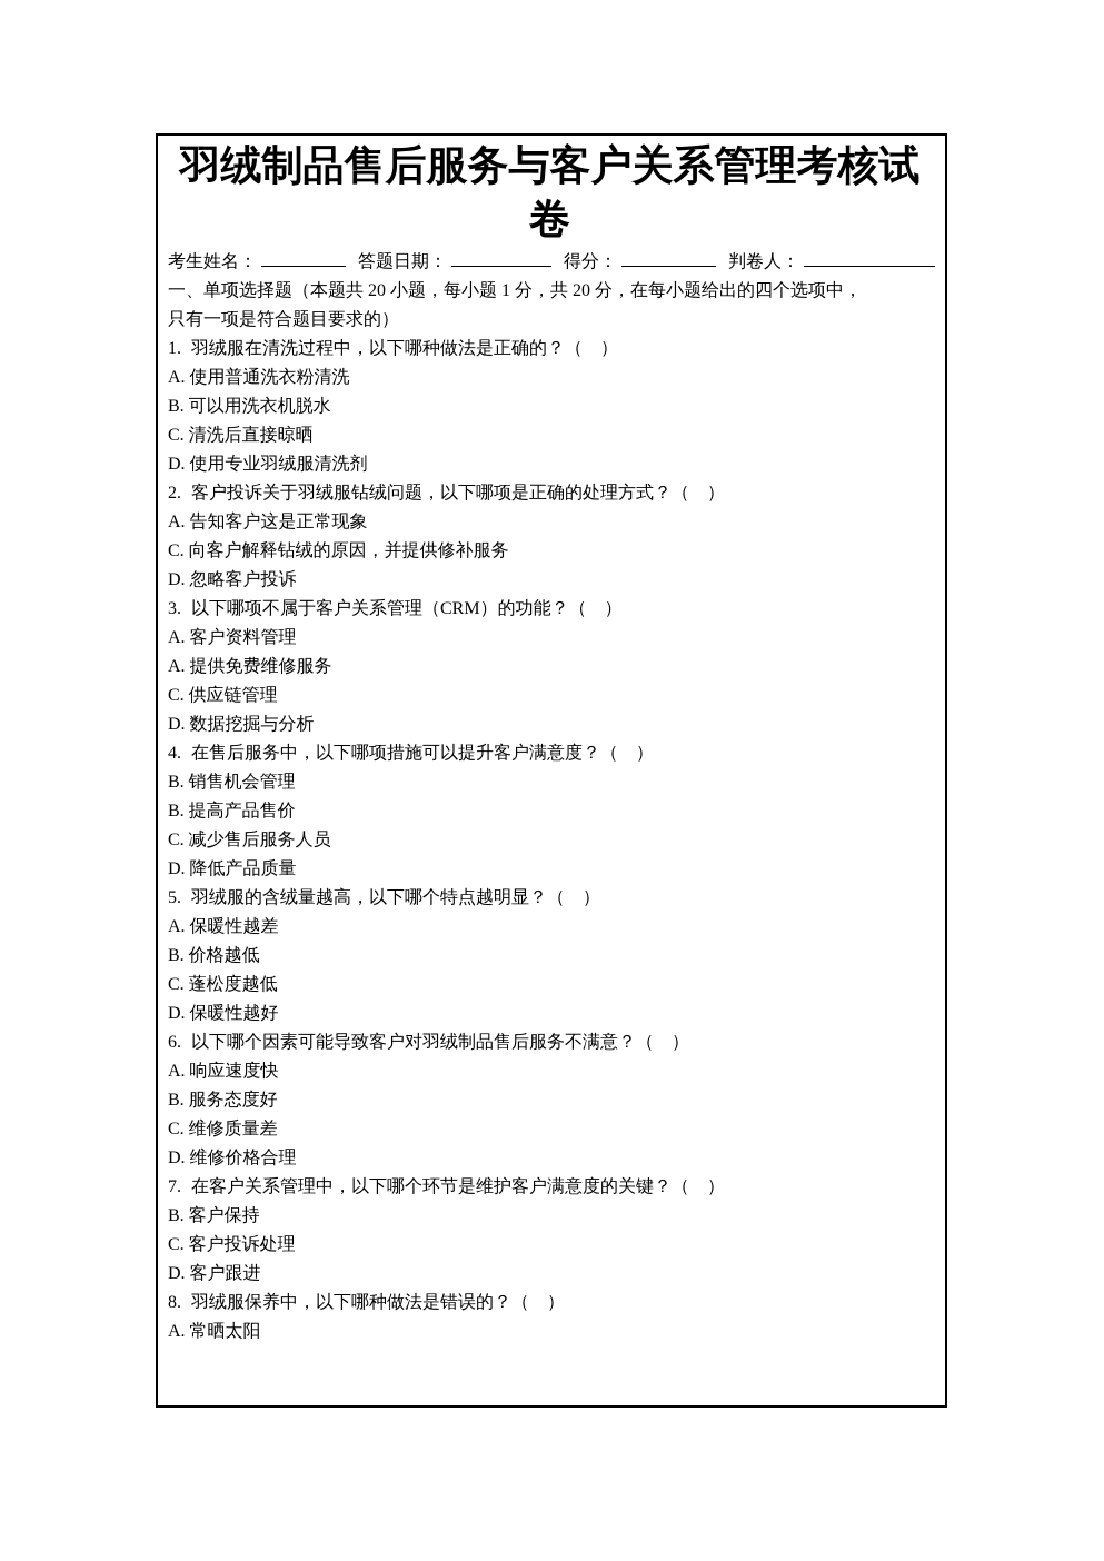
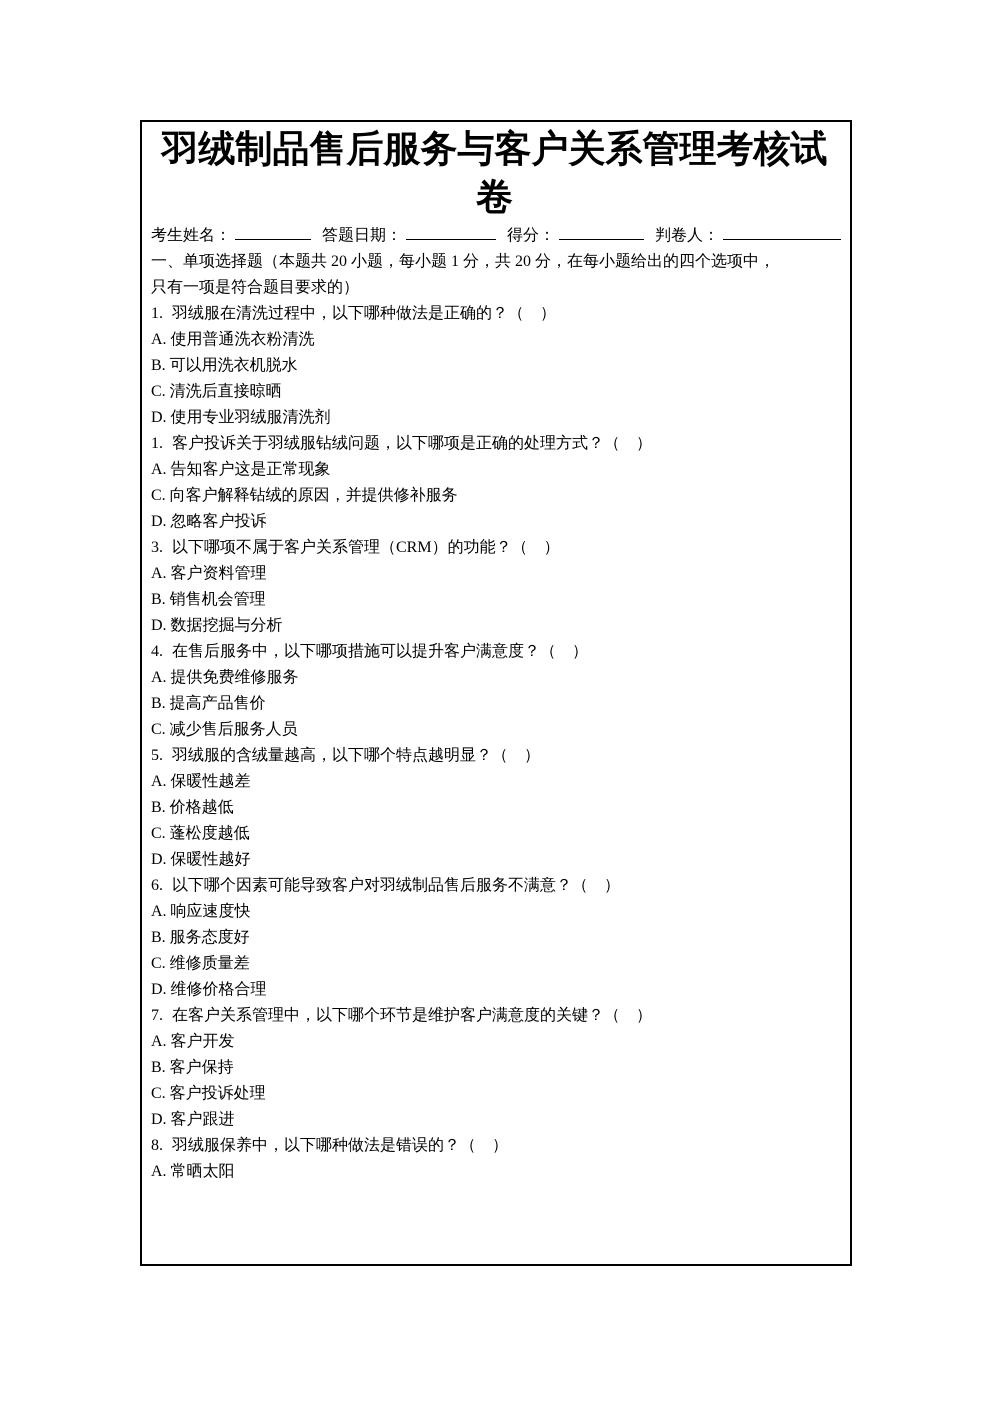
  羽绒制品售后服务与客户关系管理考核试
  卷
  考生姓名：
  答题日期：
  得分：
  判卷人：
  一、单项选择题（本题共 20 小题，每小题 1 分，共 20 分，在每小题给出的四个选项中，
  只有一项是符合题目要求的）
  1. 羽绒服在清洗过程中，以下哪种做法是正确的？（ ）
  A. 使用普通洗衣粉清洗
  B. 可以用洗衣机脱水
  C. 清洗后直接晾晒
  D. 使用专业羽绒服清洗剂
- 2. 客户投诉关于羽绒服钻绒问题，以下哪项是正确的处理方式？（ ）
+ 1. 客户投诉关于羽绒服钻绒问题，以下哪项是正确的处理方式？（ ）
  A. 告知客户这是正常现象
  C. 向客户解释钻绒的原因，并提供修补服务
  D. 忽略客户投诉
  3. 以下哪项不属于客户关系管理（CRM）的功能？（ ）
  A. 客户资料管理
- A. 提供免费维修服务
+ B. 销售机会管理
- C. 供应链管理
  D. 数据挖掘与分析
  4. 在售后服务中，以下哪项措施可以提升客户满意度？（ ）
- B. 销售机会管理
+ A. 提供免费维修服务
  B. 提高产品售价
  C. 减少售后服务人员
- D. 降低产品质量
  5. 羽绒服的含绒量越高，以下哪个特点越明显？（ ）
  A. 保暖性越差
  B. 价格越低
  C. 蓬松度越低
  D. 保暖性越好
  6. 以下哪个因素可能导致客户对羽绒制品售后服务不满意？（ ）
  A. 响应速度快
  B. 服务态度好
  C. 维修质量差
  D. 维修价格合理
  7. 在客户关系管理中，以下哪个环节是维护客户满意度的关键？（ ）
+ A. 客户开发
  B. 客户保持
  C. 客户投诉处理
  D. 客户跟进
  8. 羽绒服保养中，以下哪种做法是错误的？（ ）
  A. 常晒太阳
